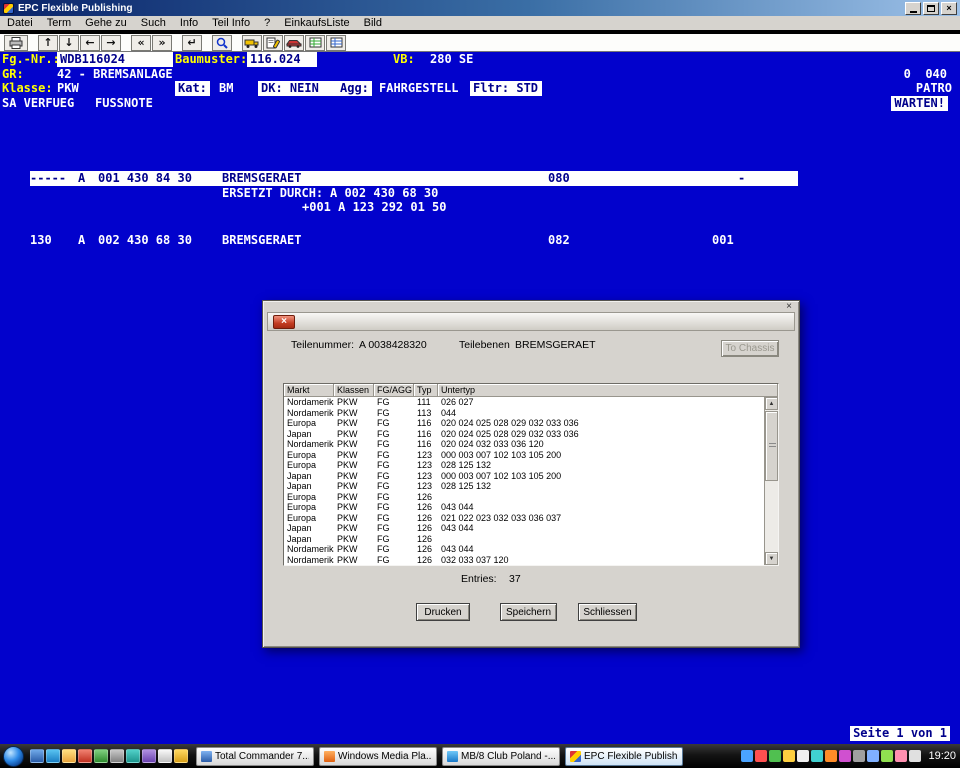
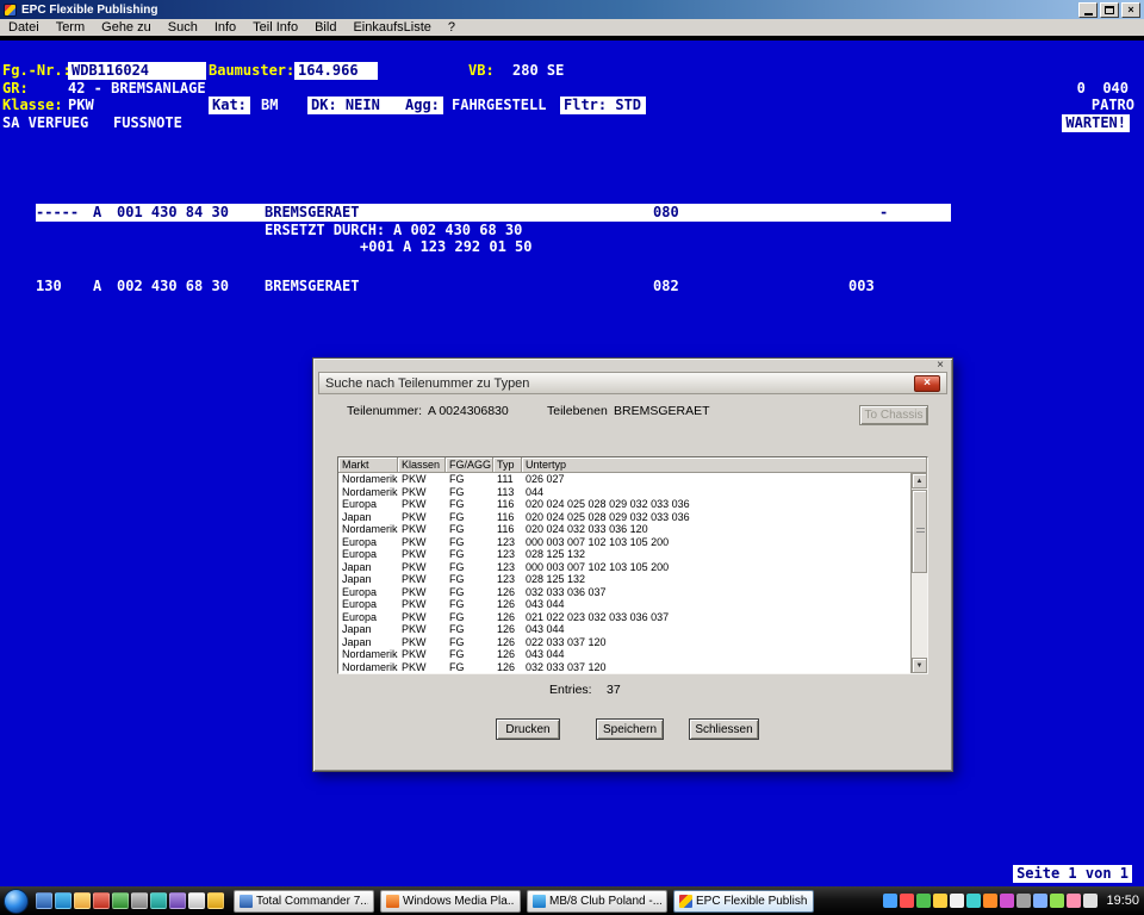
  EPC Flexible Publishing
  ×
  Datei
  Term
  Gehe zu
  Such
  Info
  Teil Info
- ?
+ Bild
  EinkaufsListe
- Bild
+ ?
- ↑
- ↓
- ←
- →
- «
- »
- ↵
  Fg.-Nr.
  WDB116024
  Baumuster:
- 116.024
+ 164.966
  VB:
  280 SE
  GR:
  42 - BREMSANLAGE
  0 040
  Klasse:
  PKW
  Kat:
  BM
  DK: NEIN
  Agg:
  FAHRGESTELL
  Fltr: STD
  PATRO
  SA VERFUEG
  FUSSNOTE
  WARTEN!
  -----
  A
  001 430 84 30
  BREMSGERAET
  080
  -
  ERSETZT DURCH:
  A 002 430 68 30
  +001 A 123 292 01 50
  130
  A
  002 430 68 30
  BREMSGERAET
  082
- 001
+ 003
  Seite 1 von 1
  ×
+ Suche nach Teilenummer zu Typen
  ×
  Teilenummer:
- A 0038428320
+ A 0024306830
  Teilebenen
  BREMSGERAET
  To Chassis
  Markt
  Klassen
  FG/AGG
  Typ
  Untertyp
  Nordamerik
  PKW
  FG
  111
  026 027
  Nordamerik
  PKW
  FG
  113
  044
  Europa
  PKW
  FG
  116
  020 024 025 028 029 032 033 036
  Japan
  PKW
  FG
  116
  020 024 025 028 029 032 033 036
  Nordamerik
  PKW
  FG
  116
  020 024 032 033 036 120
  Europa
  PKW
  FG
  123
  000 003 007 102 103 105 200
  Europa
  PKW
  FG
  123
  028 125 132
  Japan
  PKW
  FG
  123
  000 003 007 102 103 105 200
  Japan
  PKW
  FG
  123
  028 125 132
  Europa
  PKW
  FG
  126
+ 032 033 036 037
  Europa
  PKW
  FG
  126
  043 044
  Europa
  PKW
  FG
  126
  021 022 023 032 033 036 037
  Japan
  PKW
  FG
  126
  043 044
  Japan
  PKW
  FG
  126
+ 022 033 037 120
  Nordamerik
  PKW
  FG
  126
  043 044
  Nordamerik
  PKW
  FG
  126
  032 033 037 120
  Entries:
  37
  Drucken
  Speichern
  Schliessen
  Total Commander 7..
  Windows Media Pla..
  MB/8 Club Poland -...
  EPC Flexible Publish
- 19:20
+ 19:50
